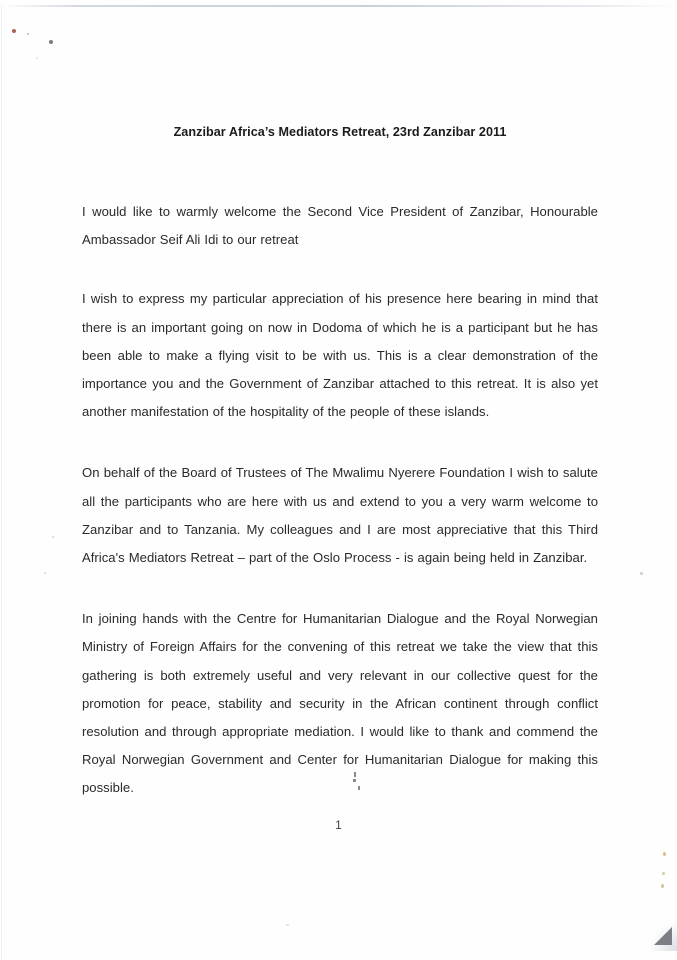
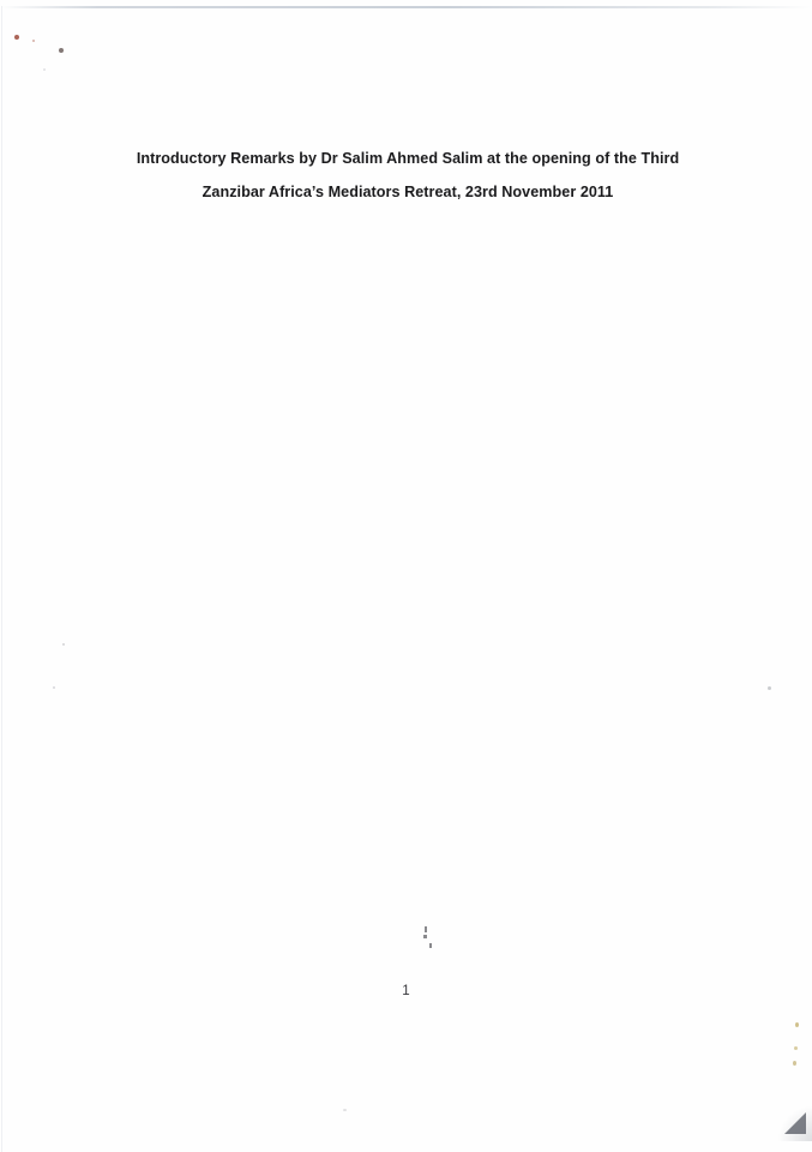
+ Introductory Remarks by Dr Salim Ahmed Salim at the opening of the Third
- Zanzibar Africa’s Mediators Retreat, 23rd Zanzibar 2011
+ Zanzibar Africa’s Mediators Retreat, 23rd November 2011
- I would like to warmly welcome the Second Vice President of Zanzibar, Honourable Ambassador Seif Ali Idi to our retreat
- I wish to express my particular appreciation of his presence here bearing in mind that there is an important going on now in Dodoma of which he is a participant but he has been able to make a flying visit to be with us. This is a clear demonstration of the importance you and the Government of Zanzibar attached to this retreat. It is also yet another manifestation of the hospitality of the people of these islands.
- On behalf of the Board of Trustees of The Mwalimu Nyerere Foundation I wish to salute all the participants who are here with us and extend to you a very warm welcome to Zanzibar and to Tanzania. My colleagues and I are most appreciative that this Third Africa's Mediators Retreat – part of the Oslo Process - is again being held in Zanzibar.
- In joining hands with the Centre for Humanitarian Dialogue and the Royal Norwegian Ministry of Foreign Affairs for the convening of this retreat we take the view that this gathering is both extremely useful and very relevant in our collective quest for the promotion for peace, stability and security in the African continent through conflict resolution and through appropriate mediation. I would like to thank and commend the Royal Norwegian Government and Center for Humanitarian Dialogue for making this possible.
  1
